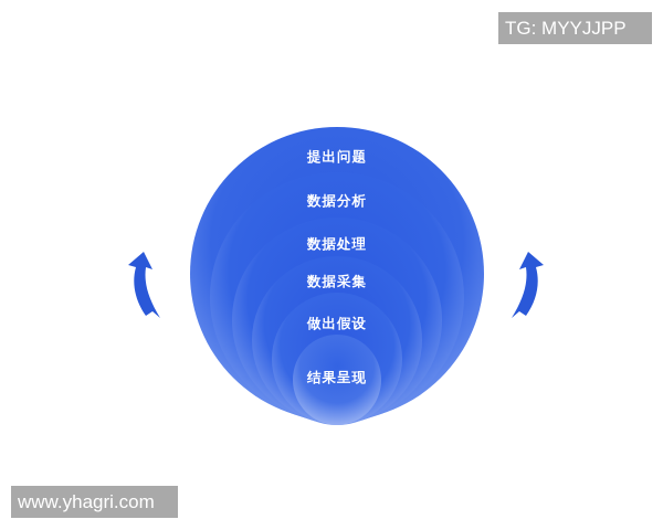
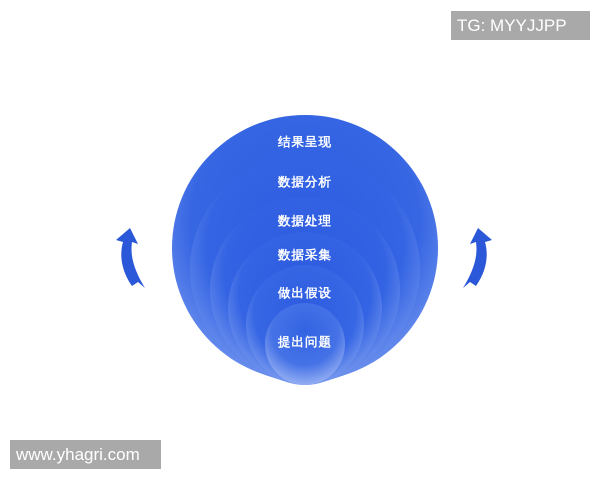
  TG: MYYJJPP
  www.yhagri.com
- 提出问题
+ 结果呈现
  数据分析
  数据处理
  数据采集
  做出假设
- 结果呈现
+ 提出问题
